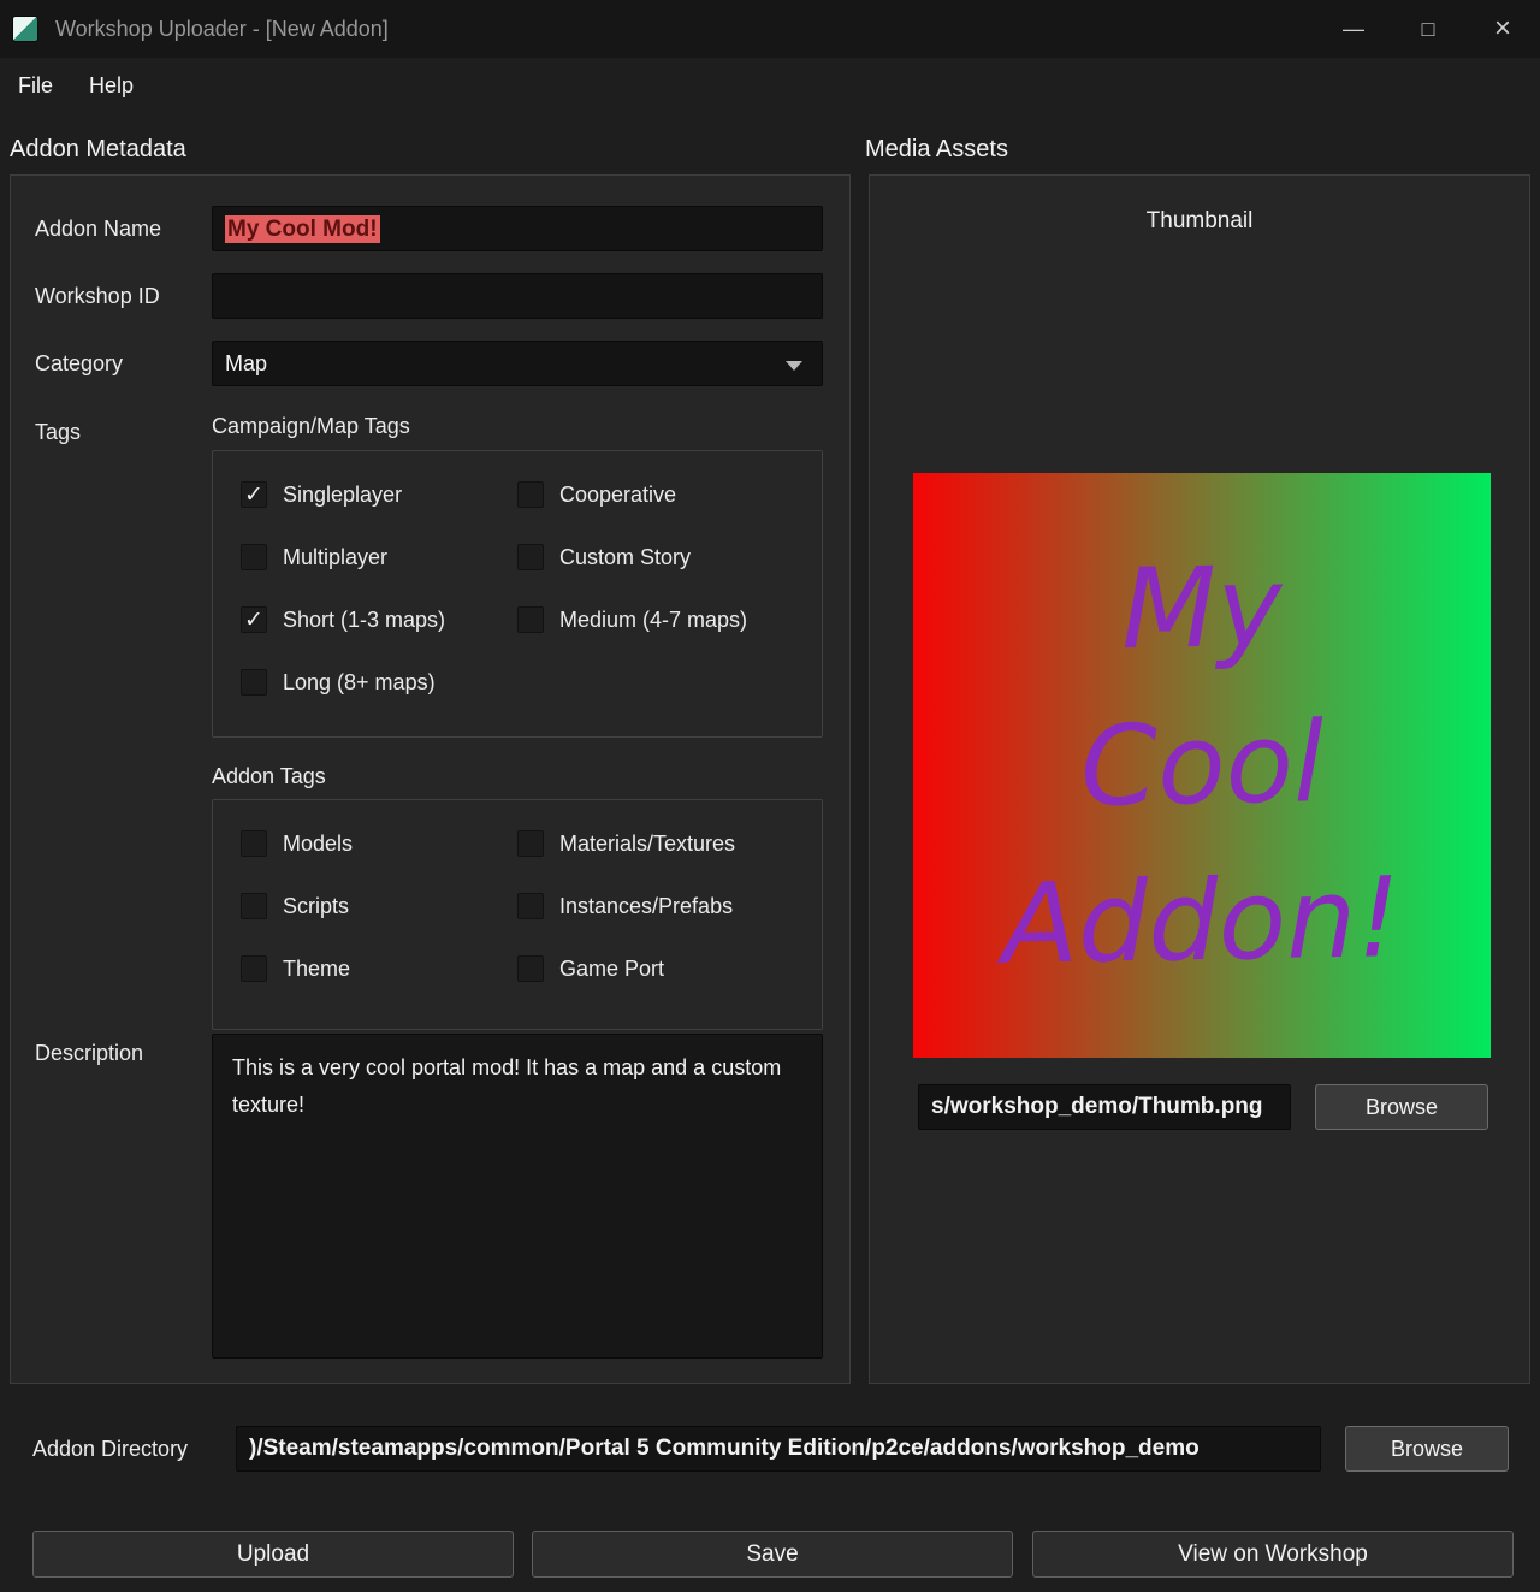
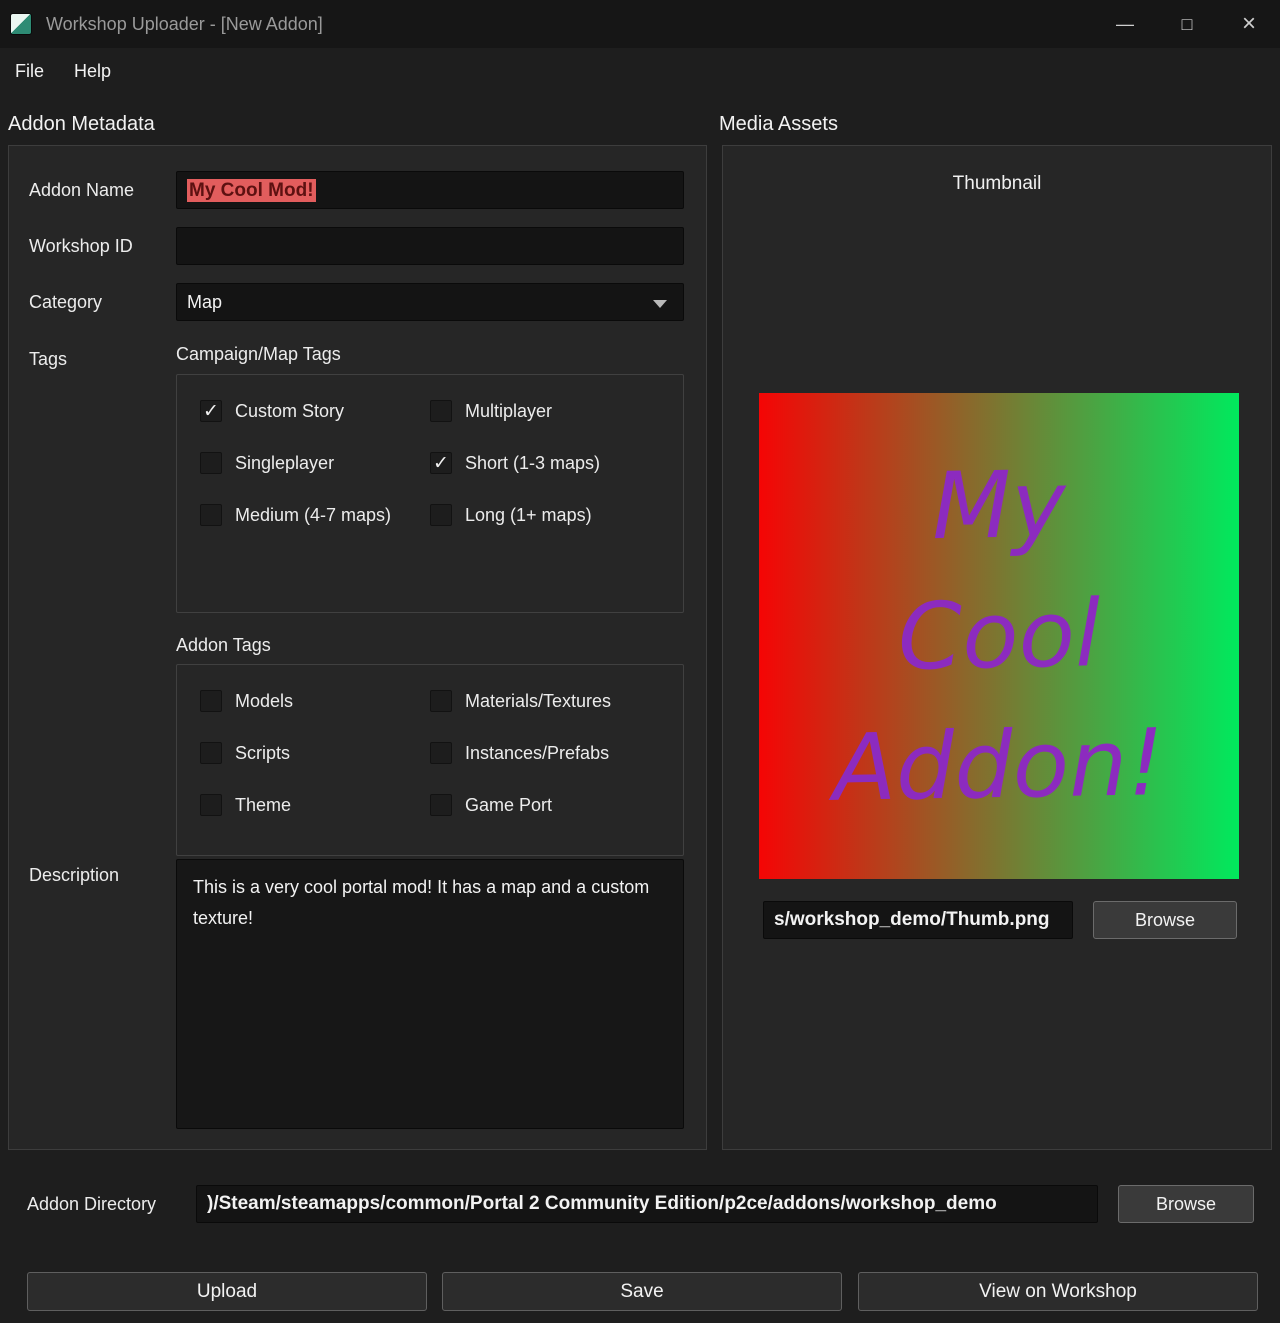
  Workshop Uploader - [New Addon]
  —
  □
  ×
  File
  Help
  Addon Metadata
  Media Assets
  Addon Name
  My Cool Mod!
  Workshop ID
  Category
  Map
  Tags
  Campaign/Map Tags
- Singleplayer
+ Custom Story
- Cooperative
  Multiplayer
- Custom Story
+ Singleplayer
  Short (1-3 maps)
  Medium (4-7 maps)
- Long (8+ maps)
+ Long (1+ maps)
  Addon Tags
  Models
  Materials/Textures
  Scripts
  Instances/Prefabs
  Theme
  Game Port
  Description
  This is a very cool portal mod! It has a map and a custom texture!
  Thumbnail
  My
  Cool
  Addon!
  s/workshop_demo/Thumb.png
  Browse
  Addon Directory
- )/Steam/steamapps/common/Portal 5 Community Edition/p2ce/addons/workshop_demo
+ )/Steam/steamapps/common/Portal 2 Community Edition/p2ce/addons/workshop_demo
  Browse
  Upload
  Save
  View on Workshop
